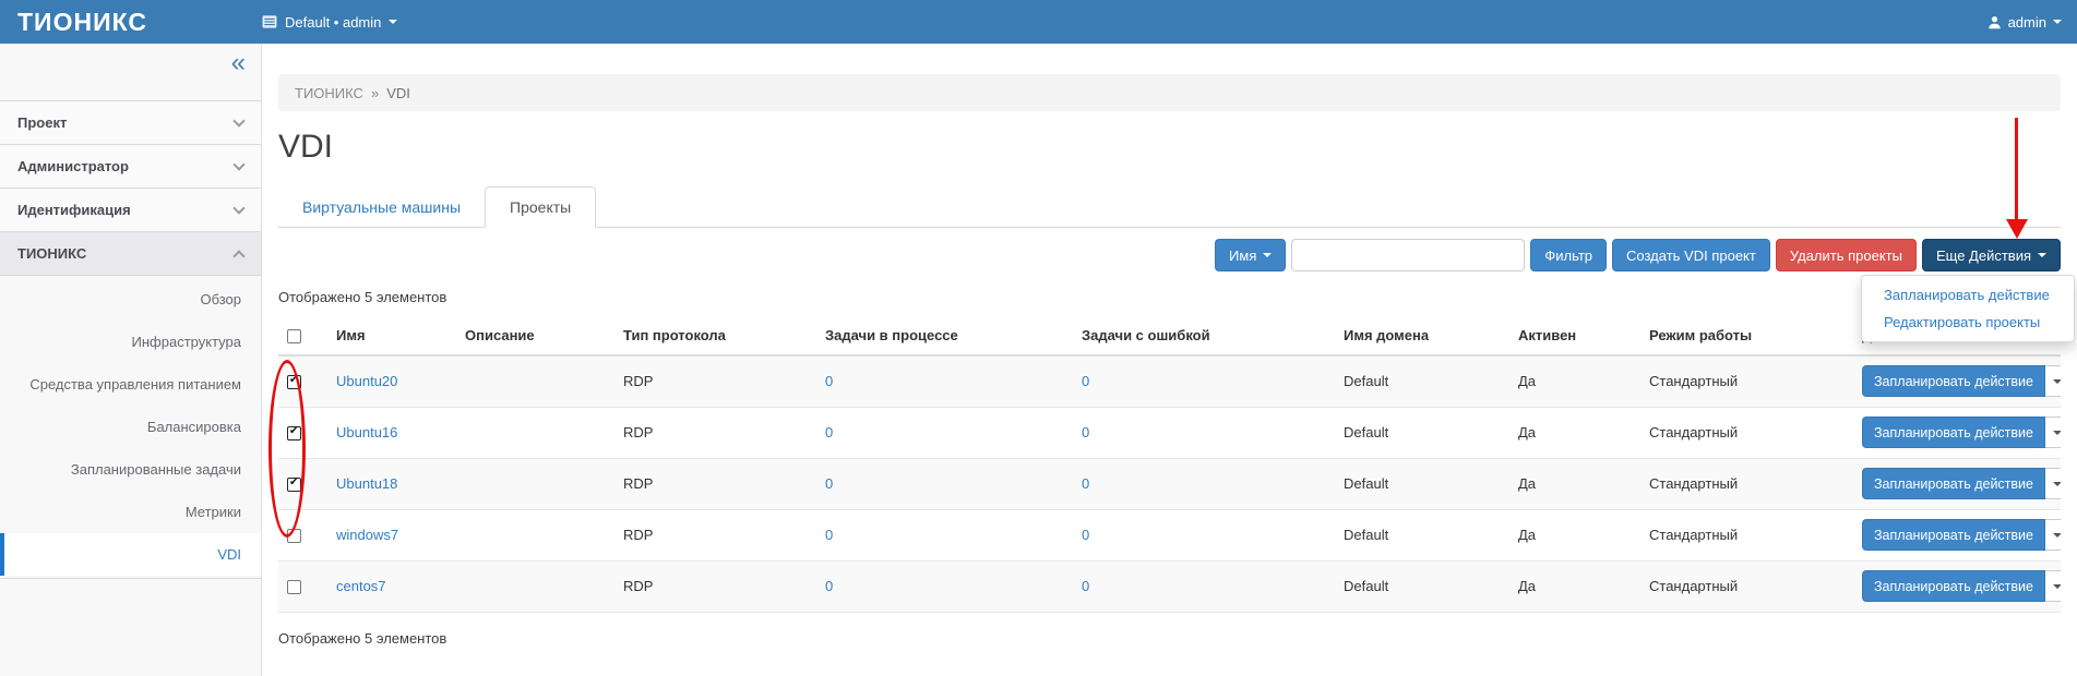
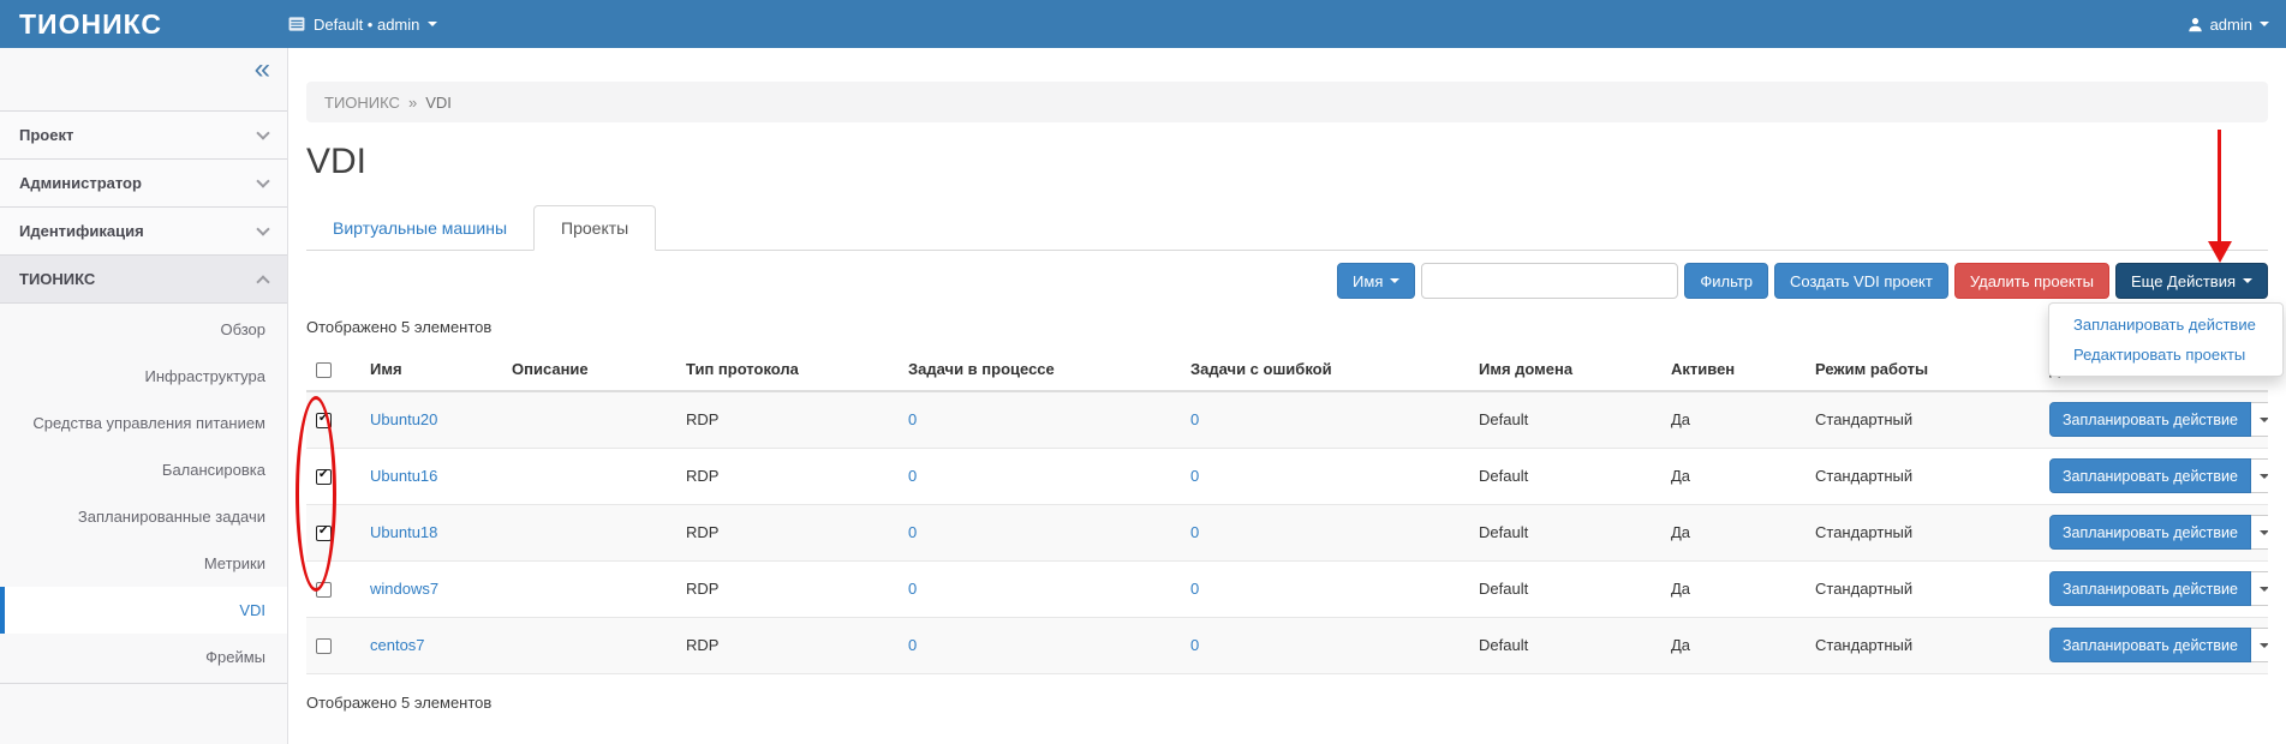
  ТИОНИКС
  Default • admin
  admin
  «
  Проект
  Администратор
  Идентификация
  ТИОНИКС
  Обзор
  Инфраструктура
  Средства управления питанием
  Балансировка
  Запланированные задачи
  Метрики
  VDI
+ Фреймы
  ТИОНИКС
  »
  VDI
  VDI
  Виртуальные машины
  Проекты
  Имя
  Фильтр
  Создать VDI проект
  Удалить проекты
  Еще Действия
  Запланировать действие
  Редактировать проекты
  Отображено 5 элементов
  	Имя	Описание	Тип протокола	Задачи в процессе	Задачи с ошибкой	Имя домена	Активен	Режим работы
  	Ubuntu20		RDP	0	0	Default	Да	Стандартный	Запланировать действие
  	Ubuntu16		RDP	0	0	Default	Да	Стандартный	Запланировать действие
  	Ubuntu18		RDP	0	0	Default	Да	Стандартный	Запланировать действие
  	windows7		RDP	0	0	Default	Да	Стандартный	Запланировать действие
  	centos7		RDP	0	0	Default	Да	Стандартный	Запланировать действие
  Отображено 5 элементов
